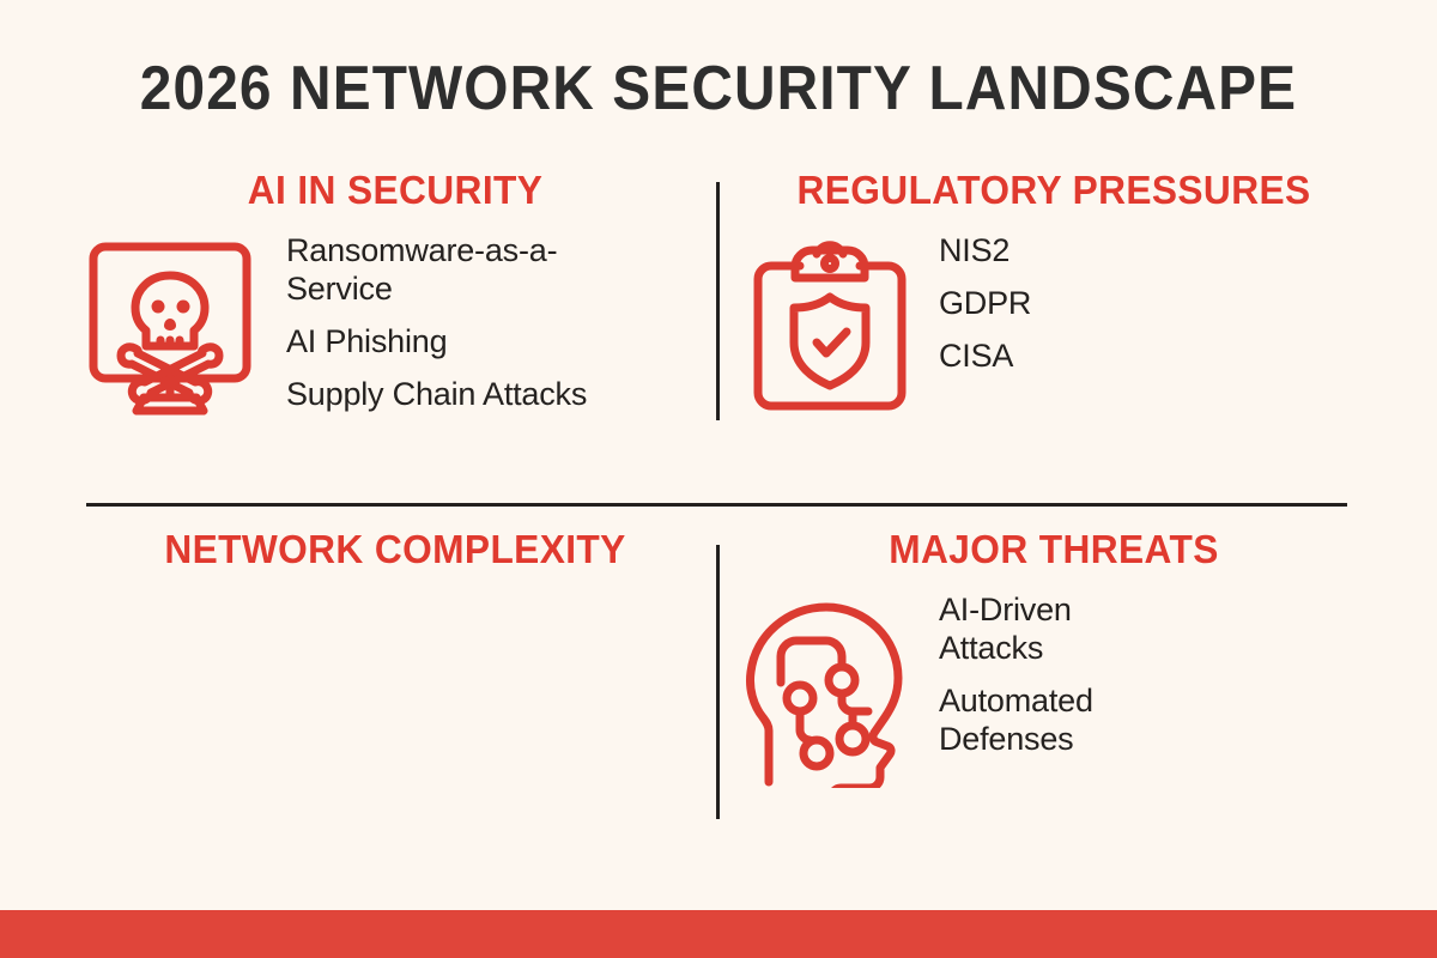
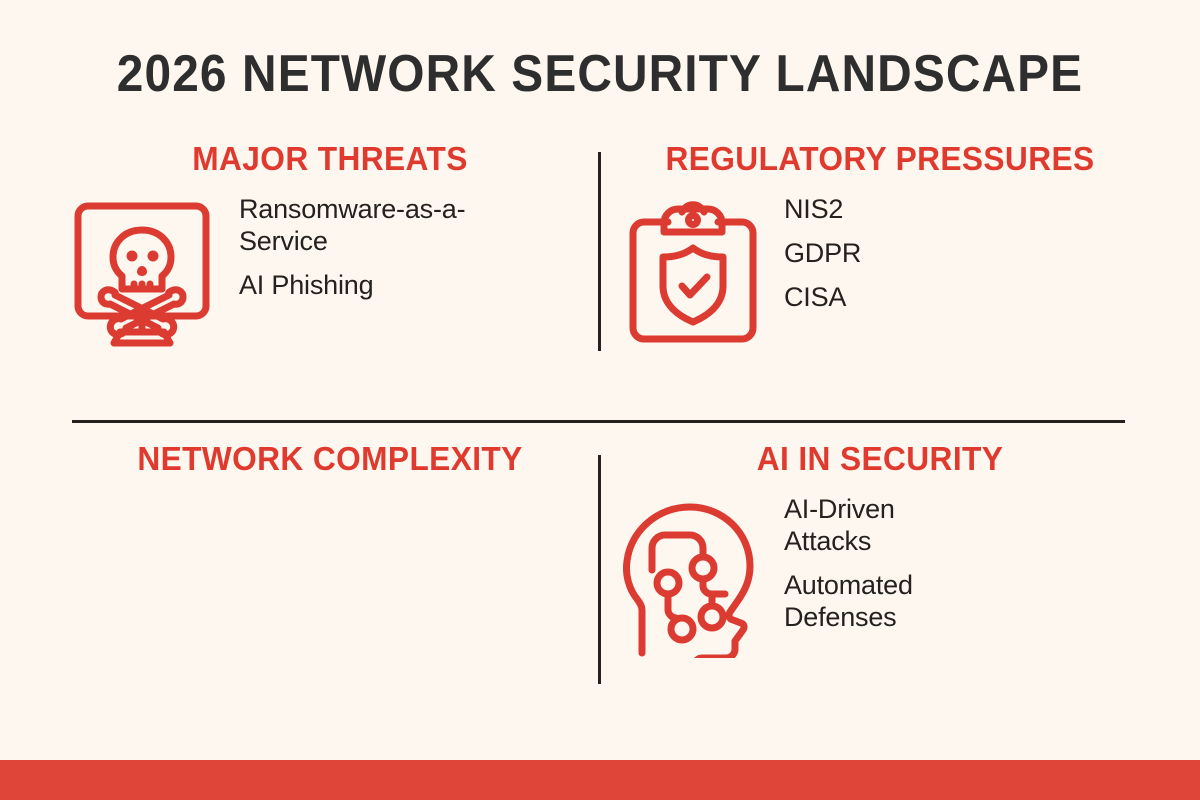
  2026 NETWORK SECURITY LANDSCAPE
- AI IN SECURITY
+ MAJOR THREATS
  Ransomware-as-a-Service
  AI Phishing
- Supply Chain Attacks
  REGULATORY PRESSURES
  NIS2
  GDPR
  CISA
  NETWORK COMPLEXITY
- MAJOR THREATS
+ AI IN SECURITY
  AI-Driven Attacks
  Automated Defenses
